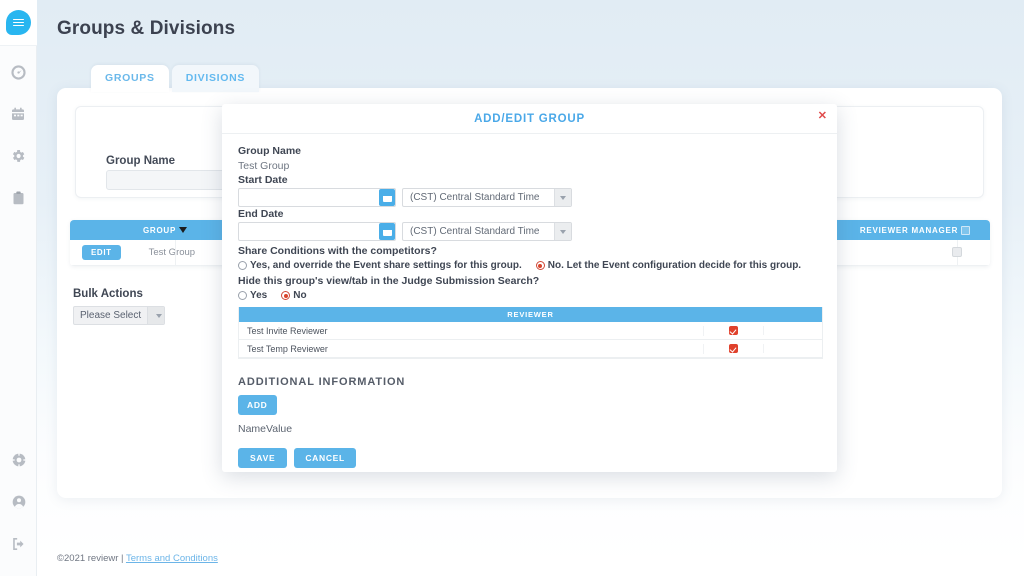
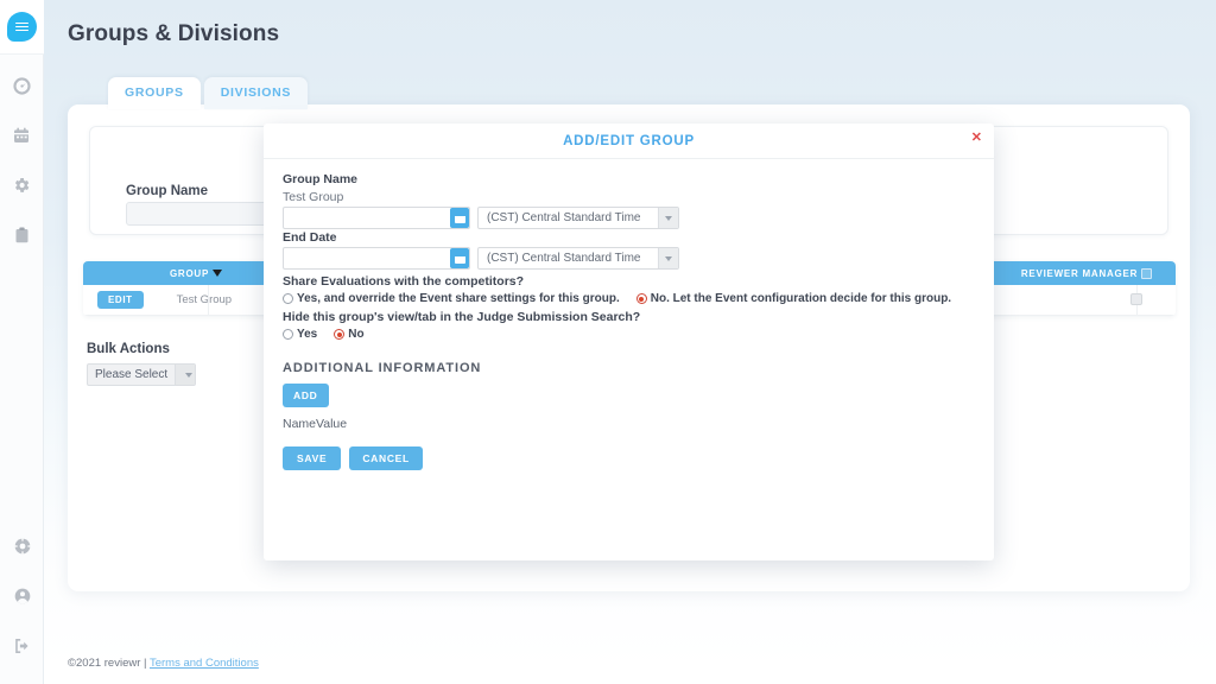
  Groups & Divisions
  GROUPS
  DIVISIONS
  Group Name
  GROUP
  REVIEWER MANAGER
  EDIT
  Test Group
  Bulk Actions
  Please Select
  ©2021 reviewr | Terms and Conditions
  ADD/EDIT GROUP
  ✕
  Group Name
  Test Group
- Start Date
  (CST) Central Standard Time
  End Date
  (CST) Central Standard Time
- Share Conditions with the competitors?
+ Share Evaluations with the competitors?
  Yes, and override the Event share settings for this group.
  No. Let the Event configuration decide for this group.
  Hide this group's view/tab in the Judge Submission Search?
  Yes
  No
- REVIEWER
- Test Invite Reviewer
- Test Temp Reviewer
  ADDITIONAL INFORMATION
  ADD
  Name
  Value
  SAVE
  CANCEL
